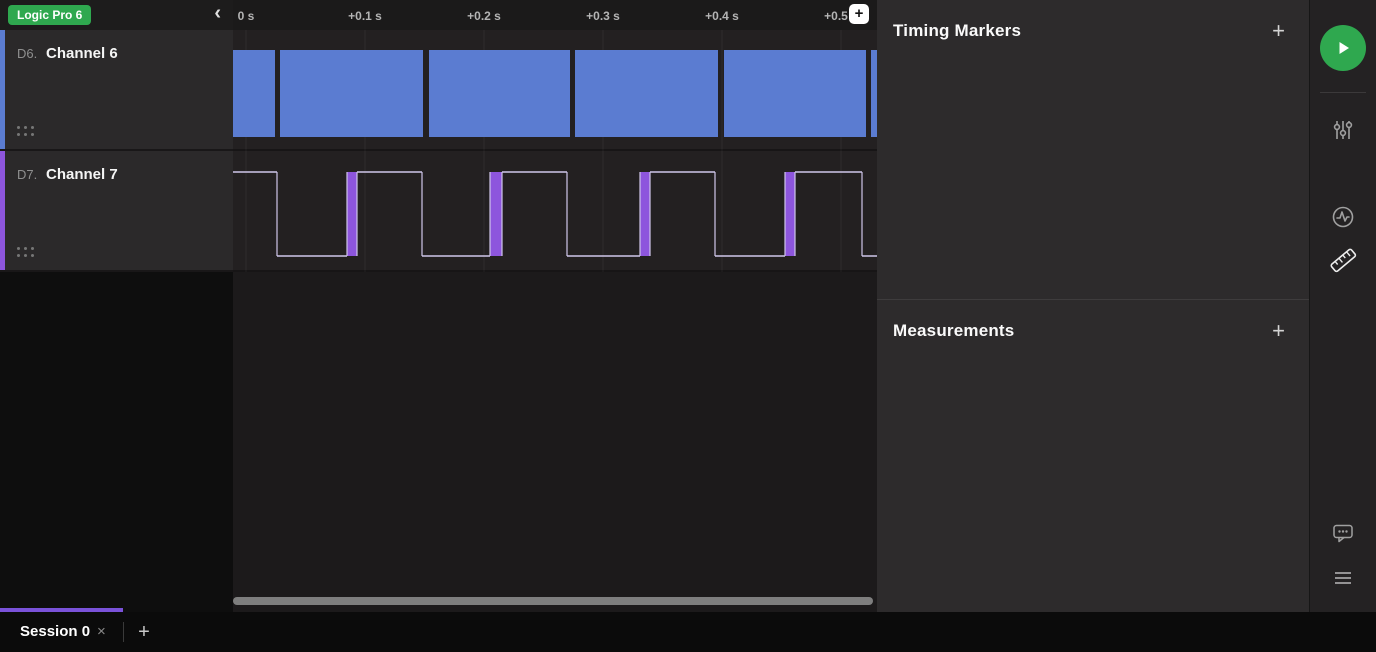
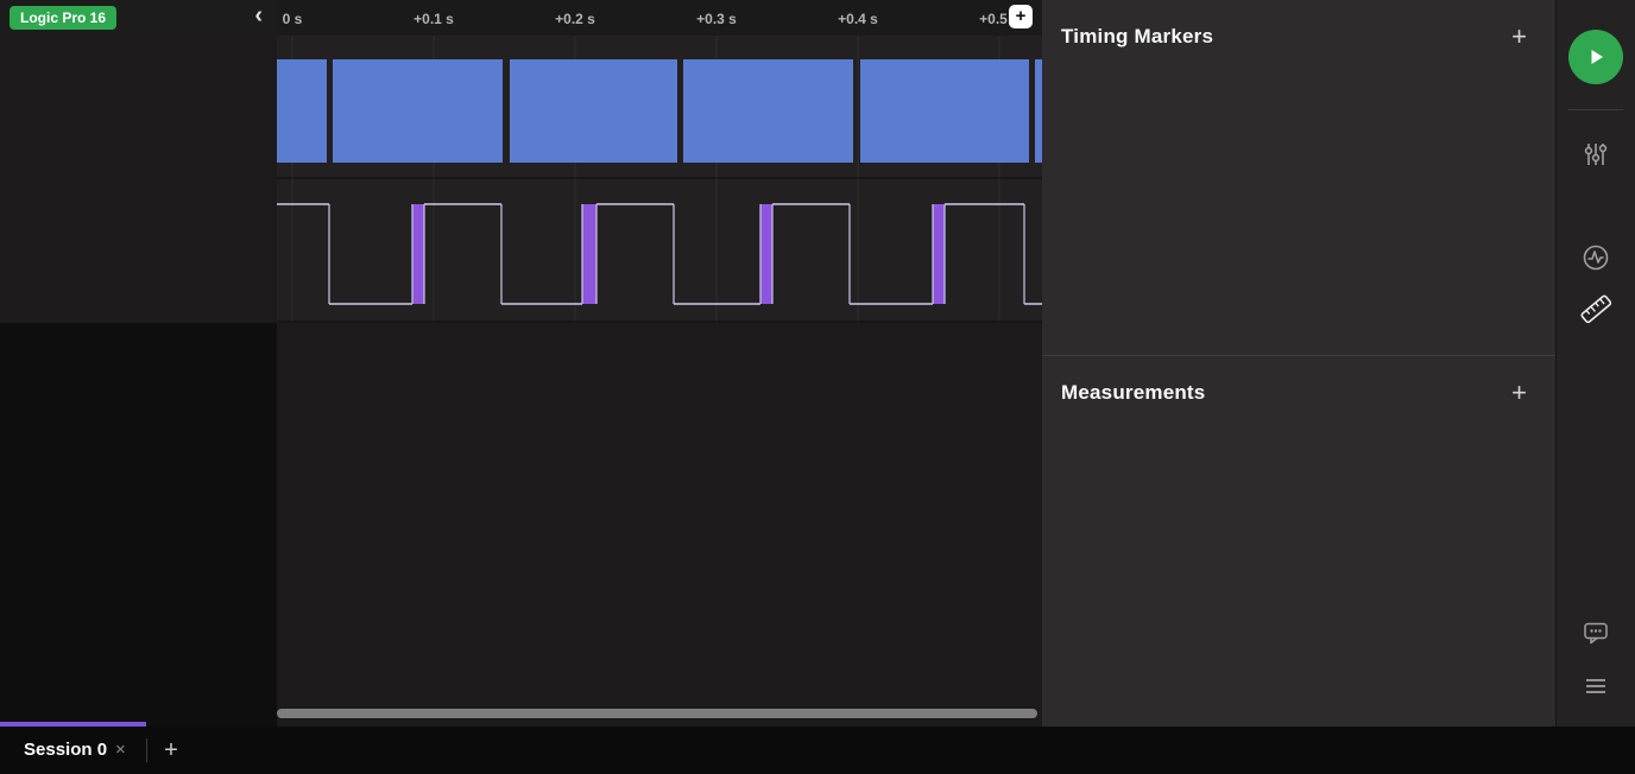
- Logic Pro 6
+ Logic Pro 16
  ‹
  0 s
  +0.1 s
  +0.2 s
  +0.3 s
  +0.4 s
  +0.5
  +
- D6.
- Channel 6
- D7.
- Channel 7
  Timing Markers
  +
  Measurements
  +
  Session 0
  ×
  +
